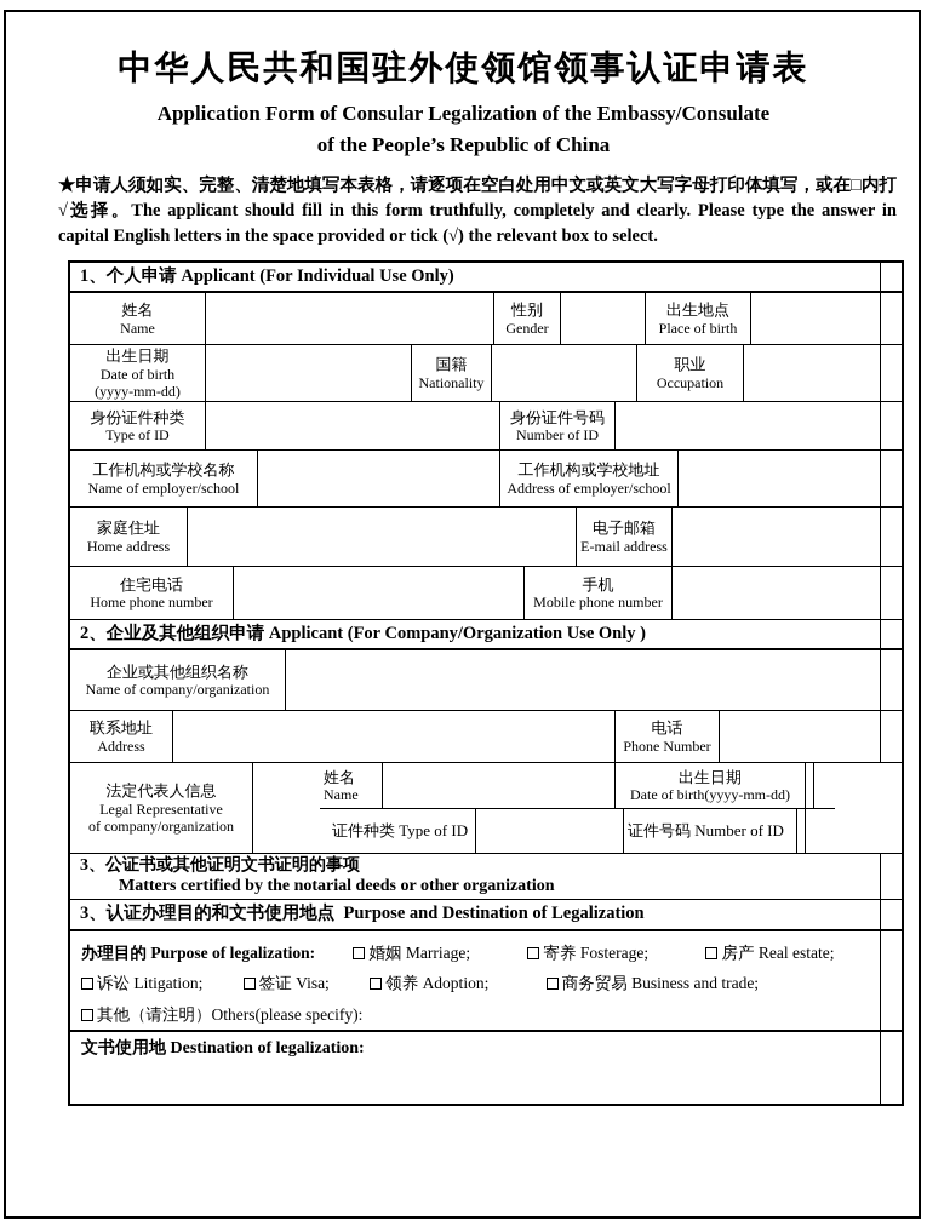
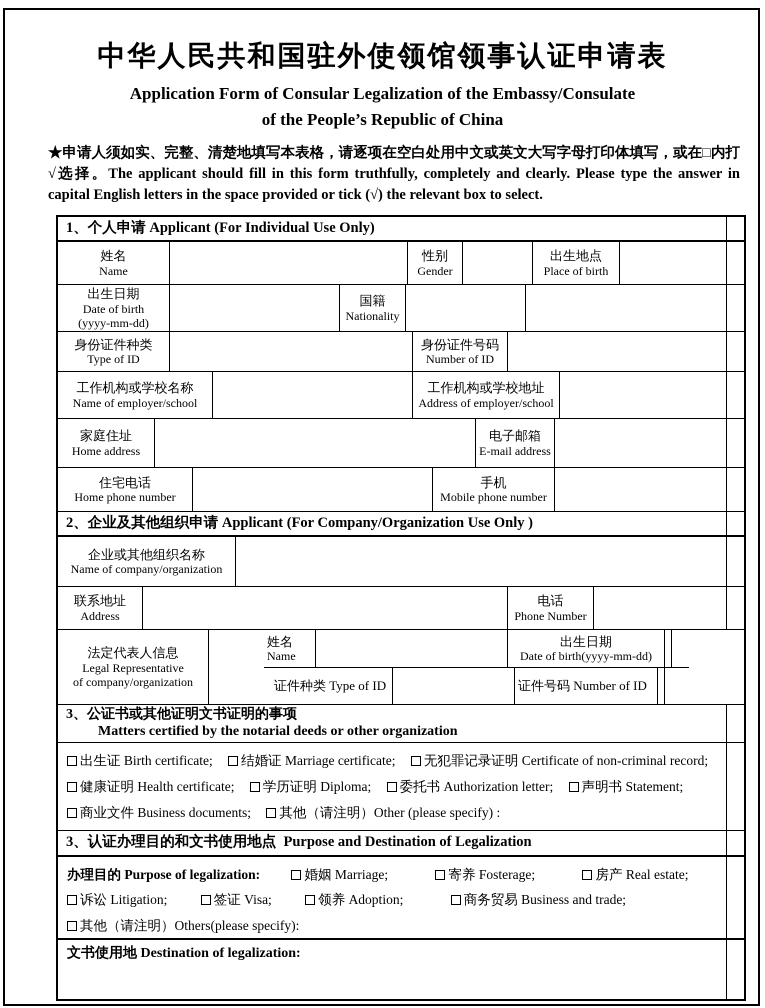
  中华人民共和国驻外使领馆领事认证申请表
  Application Form of Consular Legalization of the Embassy/Consulate
  of the People’s Republic of China
  ★申请人须如实、完整、清楚地填写本表格，请逐项在空白处用中文或英文大写字母打印体填写，或在□内打√选择。The applicant should fill in this form truthfully, completely and clearly. Please type the answer in capital English letters in the space provided or tick (√) the relevant box to select.
  1、个人申请 Applicant (For Individual Use Only)
  姓名
  Name
  性别
  Gender
  出生地点
  Place of birth
  出生日期
  Date of birth
  (yyyy-mm-dd)
  国籍
  Nationality
- 职业
- Occupation
  身份证件种类
  Type of ID
  身份证件号码
  Number of ID
  工作机构或学校名称
  Name of employer/school
  工作机构或学校地址
  Address of employer/school
  家庭住址
  Home address
  电子邮箱
  E-mail address
  住宅电话
  Home phone number
  手机
  Mobile phone number
  2、企业及其他组织申请 Applicant (For Company/Organization Use Only )
  企业或其他组织名称
  Name of company/organization
  联系地址
  Address
  电话
  Phone Number
  法定代表人信息
  Legal Representative
  of company/organization
  姓名
  Name
  出生日期
  Date of birth(yyyy-mm-dd)
  证件种类 Type of ID
  证件号码 Number of ID
  3、公证书或其他证明文书证明的事项
  Matters certified by the notarial deeds or other organization
+ 出生证 Birth certificate; 结婚证 Marriage certificate; 无犯罪记录证明 Certificate of non-criminal record;
+ 健康证明 Health certificate; 学历证明 Diploma; 委托书 Authorization letter; 声明书 Statement;
+ 商业文件 Business documents; 其他（请注明）Other (please specify) :
  3、认证办理目的和文书使用地点 Purpose and Destination of Legalization
  办理目的 Purpose of legalization: 婚姻 Marriage; 寄养 Fosterage; 房产 Real estate;
  诉讼 Litigation; 签证 Visa; 领养 Adoption; 商务贸易 Business and trade;
  其他（请注明）Others(please specify):
  文书使用地 Destination of legalization:
